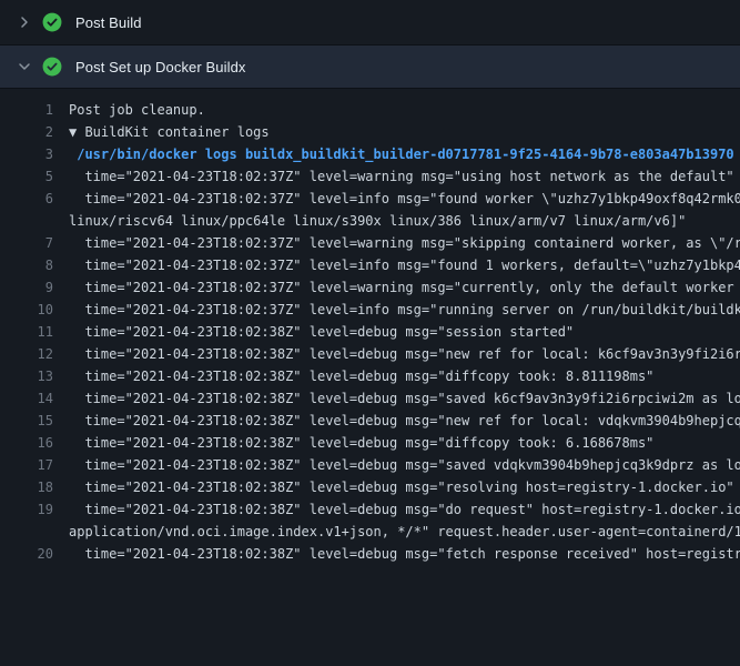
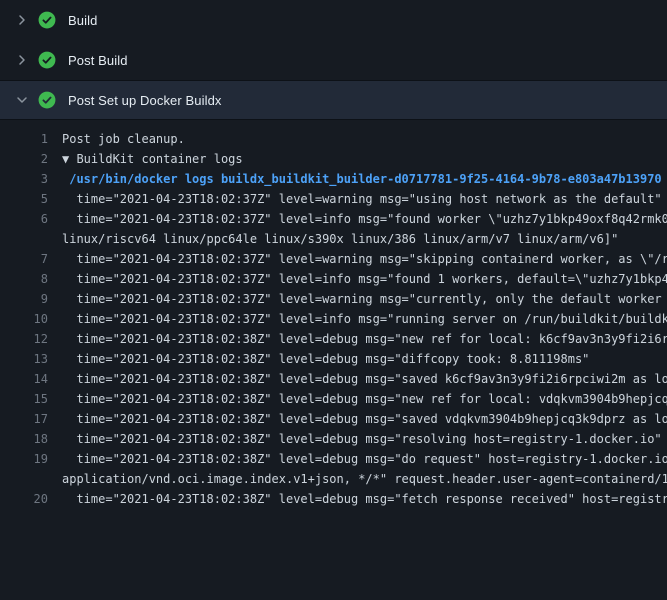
+ Build
  Post Build
  Post Set up Docker Buildx
  1
  Post job cleanup.
  2
  ▼ BuildKit container logs
  3
  /usr/bin/docker logs buildx_buildkit_builder-d0717781-9f25-4164-9b78-e803a47b13970
  5
  time="2021-04-23T18:02:37Z" level=warning msg="using host network as the default"
  6
  time="2021-04-23T18:02:37Z" level=info msg="found worker \"uzhz7y1bkp49oxf8q42rmk0
  linux/riscv64 linux/ppc64le linux/s390x linux/386 linux/arm/v7 linux/arm/v6]"
  7
  time="2021-04-23T18:02:37Z" level=warning msg="skipping containerd worker, as \"/r
  8
  time="2021-04-23T18:02:37Z" level=info msg="found 1 workers, default=\"uzhz7y1bkp4
  9
  time="2021-04-23T18:02:37Z" level=warning msg="currently, only the default worker
  10
  time="2021-04-23T18:02:37Z" level=info msg="running server on /run/buildkit/buildk
- 11
- time="2021-04-23T18:02:38Z" level=debug msg="session started"
  12
  time="2021-04-23T18:02:38Z" level=debug msg="new ref for local: k6cf9av3n3y9fi2i6r
  13
  time="2021-04-23T18:02:38Z" level=debug msg="diffcopy took: 8.811198ms"
  14
  time="2021-04-23T18:02:38Z" level=debug msg="saved k6cf9av3n3y9fi2i6rpciwi2m as lo
  15
  time="2021-04-23T18:02:38Z" level=debug msg="new ref for local: vdqkvm3904b9hepjcq
- 16
- time="2021-04-23T18:02:38Z" level=debug msg="diffcopy took: 6.168678ms"
  17
  time="2021-04-23T18:02:38Z" level=debug msg="saved vdqkvm3904b9hepjcq3k9dprz as lo
  18
  time="2021-04-23T18:02:38Z" level=debug msg="resolving host=registry-1.docker.io"
  19
  time="2021-04-23T18:02:38Z" level=debug msg="do request" host=registry-1.docker.io
  application/vnd.oci.image.index.v1+json, */*" request.header.user-agent=containerd/1
  20
  time="2021-04-23T18:02:38Z" level=debug msg="fetch response received" host=registr
